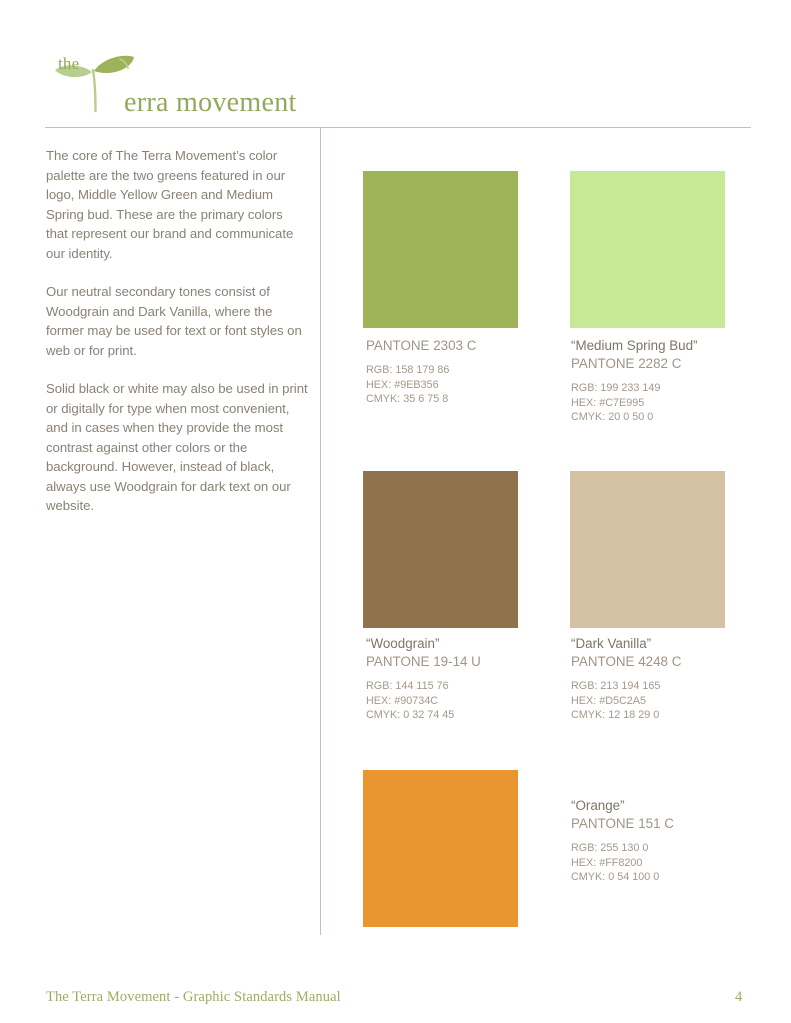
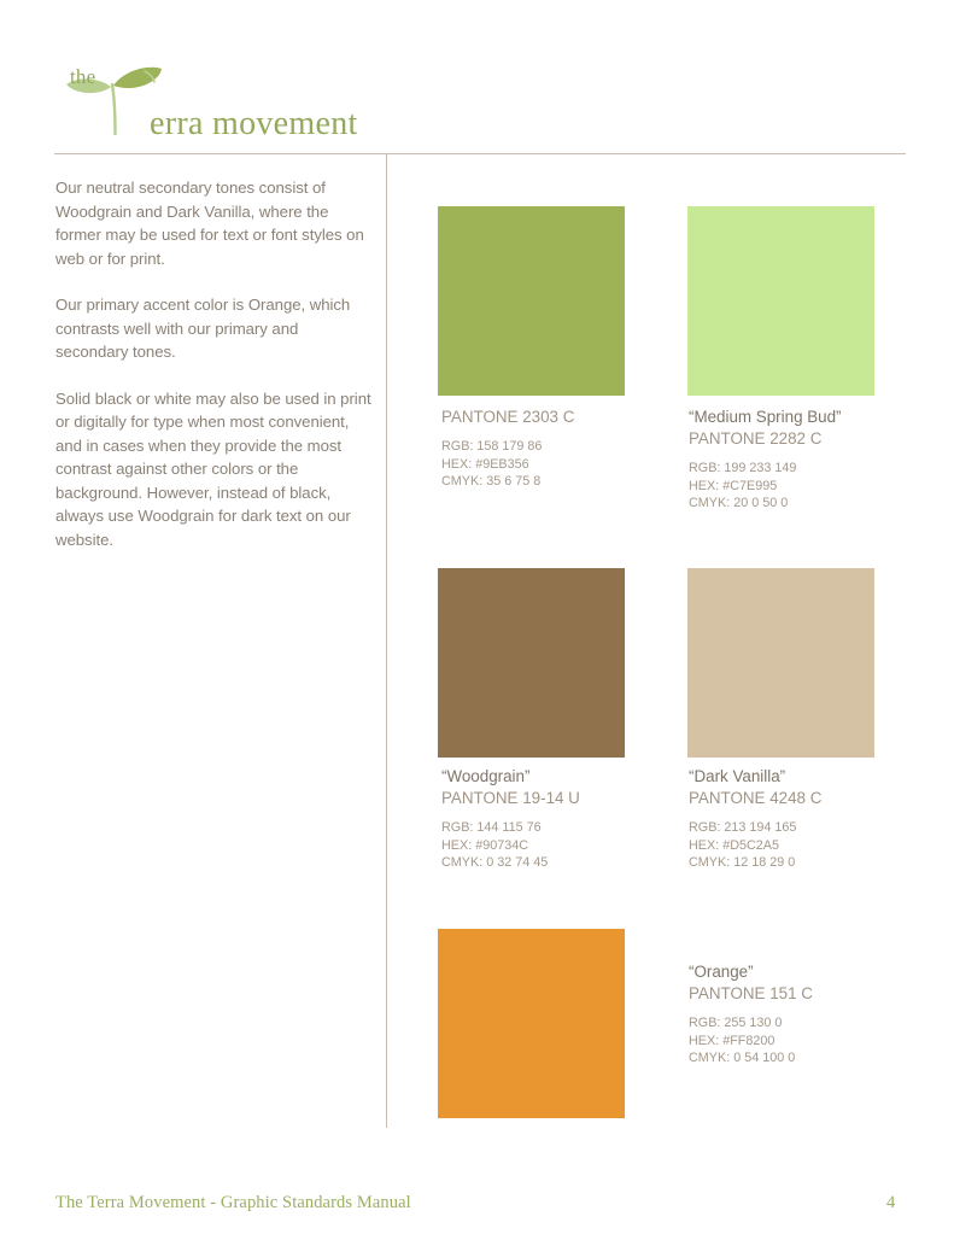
  the
  erra movement
- The core of The Terra Movement’s color palette are the two greens featured in our logo, Middle Yellow Green and Medium Spring bud. These are the primary colors that represent our brand and communicate our identity.
  Our neutral secondary tones consist of Woodgrain and Dark Vanilla, where the former may be used for text or font styles on web or for print.
+ Our primary accent color is Orange, which contrasts well with our primary and secondary tones.
  Solid black or white may also be used in print or digitally for type when most convenient, and in cases when they provide the most contrast against other colors or the background. However, instead of black, always use Woodgrain for dark text on our website.
  PANTONE 2303 C
  RGB: 158 179 86
  HEX: #9EB356
  CMYK: 35 6 75 8
  “Medium Spring Bud”
  PANTONE 2282 C
  RGB: 199 233 149
  HEX: #C7E995
  CMYK: 20 0 50 0
  “Woodgrain”
  PANTONE 19-14 U
  RGB: 144 115 76
  HEX: #90734C
  CMYK: 0 32 74 45
  “Dark Vanilla”
  PANTONE 4248 C
  RGB: 213 194 165
  HEX: #D5C2A5
  CMYK: 12 18 29 0
  “Orange”
  PANTONE 151 C
  RGB: 255 130 0
  HEX: #FF8200
  CMYK: 0 54 100 0
  The Terra Movement - Graphic Standards Manual
  4
